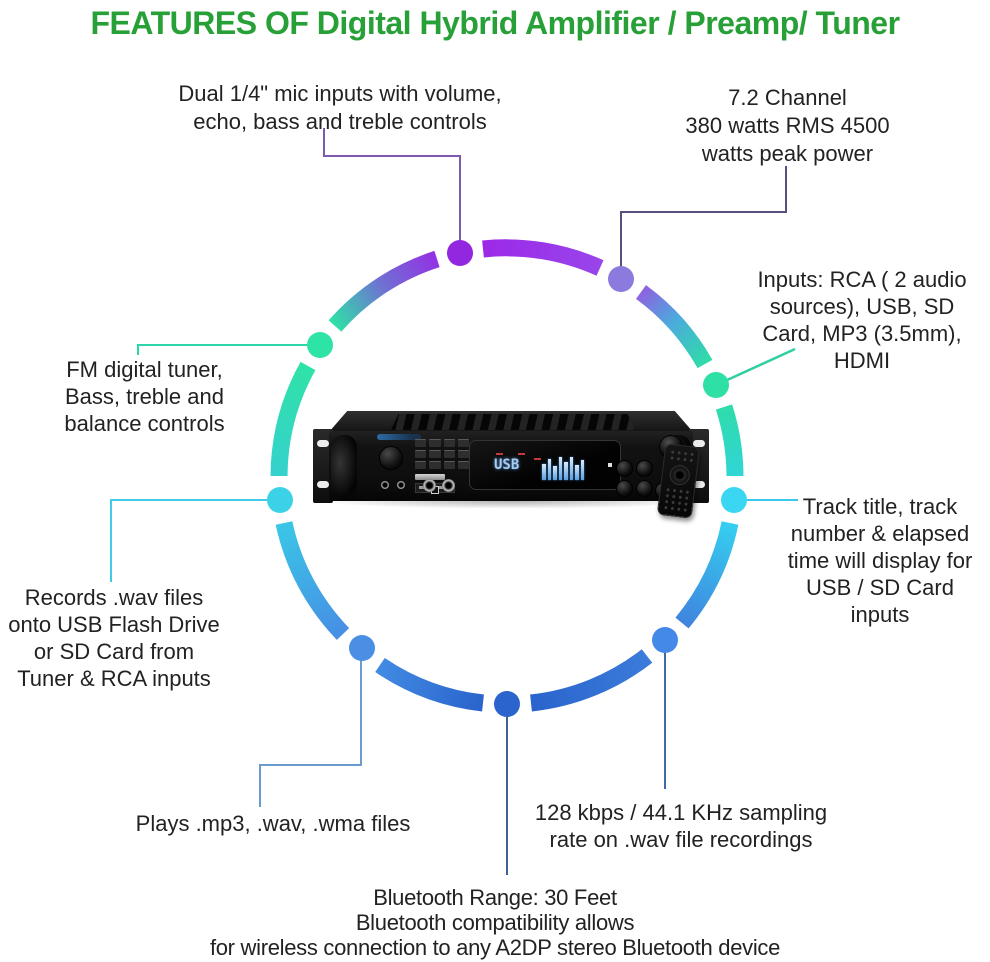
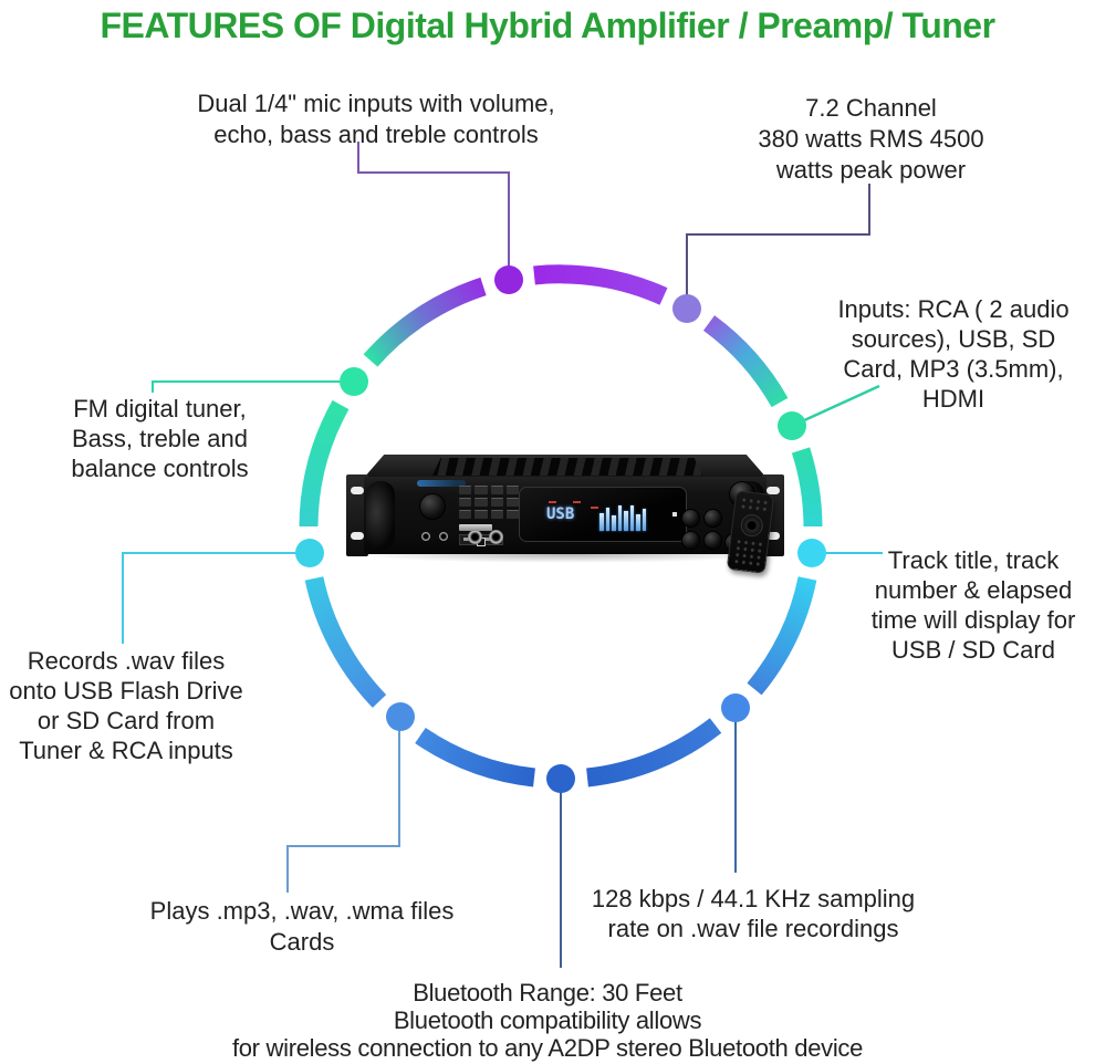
  FEATURES OF Digital Hybrid Amplifier / Preamp/ Tuner
  USB
  Dual 1/4" mic inputs with volume,
  echo, bass and treble controls
  7.2 Channel
  380 watts RMS 4500
  watts peak power
  Inputs: RCA ( 2 audio
  sources), USB, SD
  Card, MP3 (3.5mm),
  HDMI
  FM digital tuner,
  Bass, treble and
  balance controls
  Records .wav files
  onto USB Flash Drive
  or SD Card from
  Tuner & RCA inputs
  Track title, track
  number & elapsed
  time will display for
  USB / SD Card
- inputs
  Plays .mp3, .wav, .wma files
+ Cards
  128 kbps / 44.1 KHz sampling
  rate on .wav file recordings
  Bluetooth Range: 30 Feet
  Bluetooth compatibility allows
  for wireless connection to any A2DP stereo Bluetooth device
